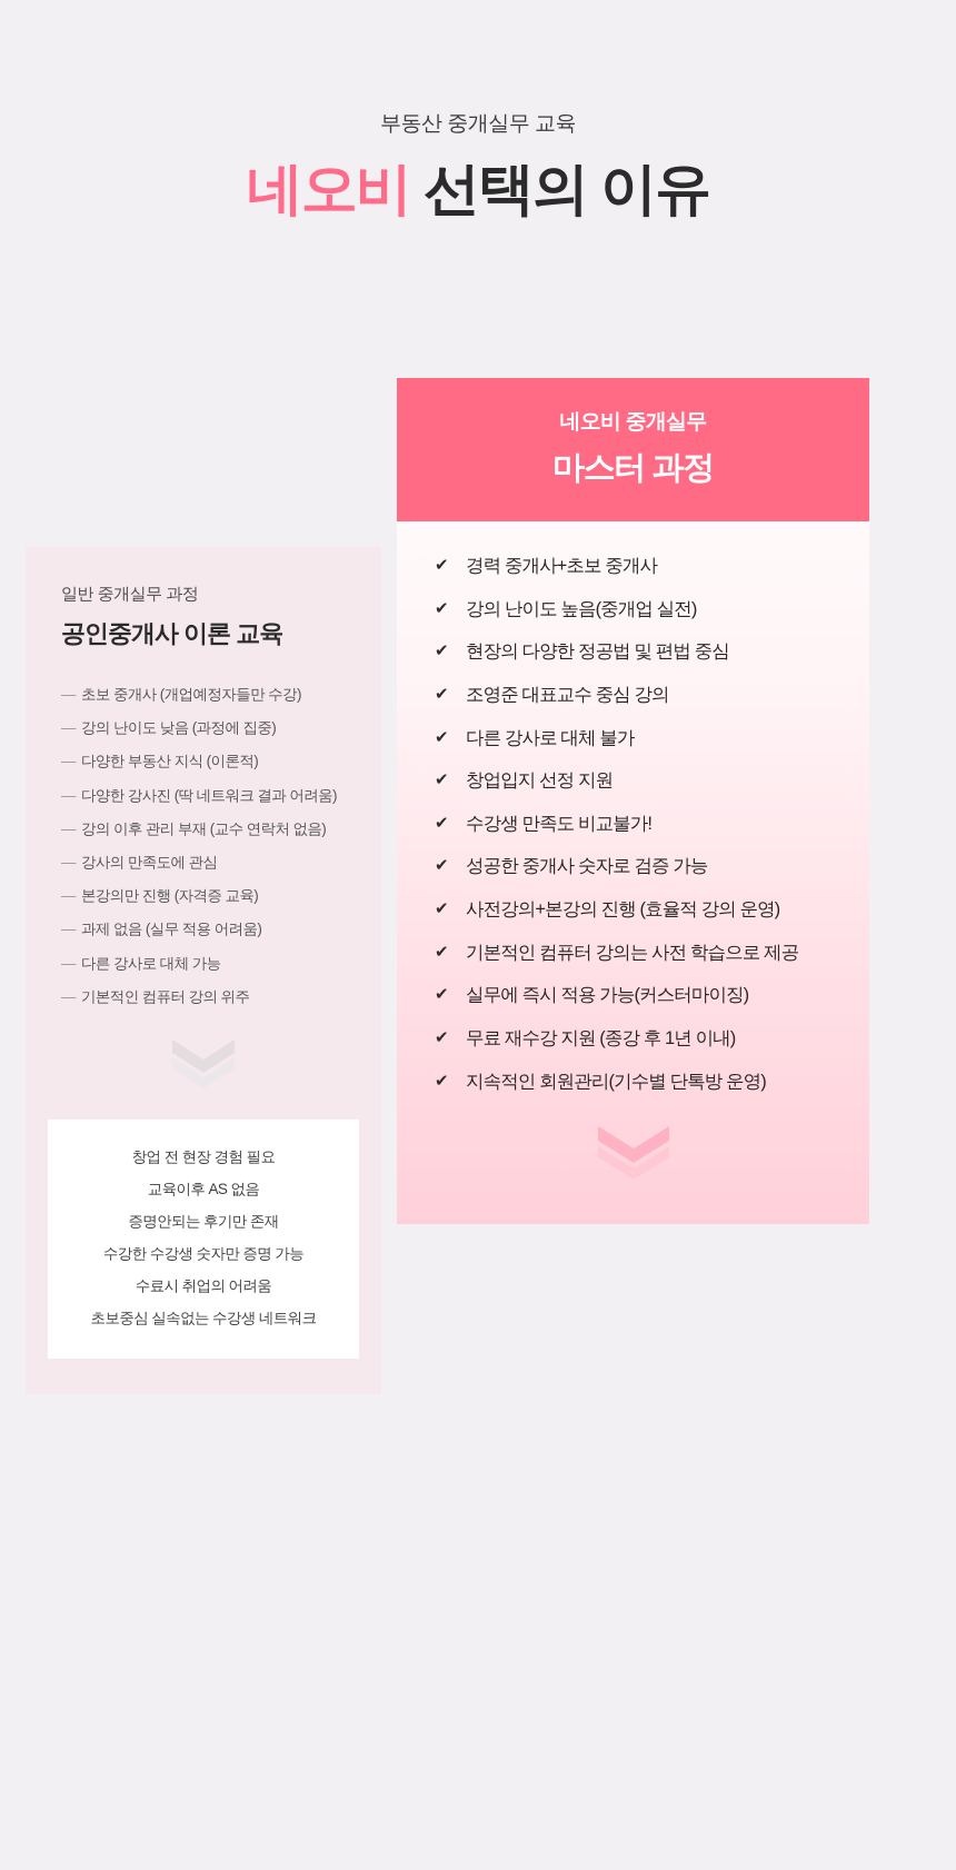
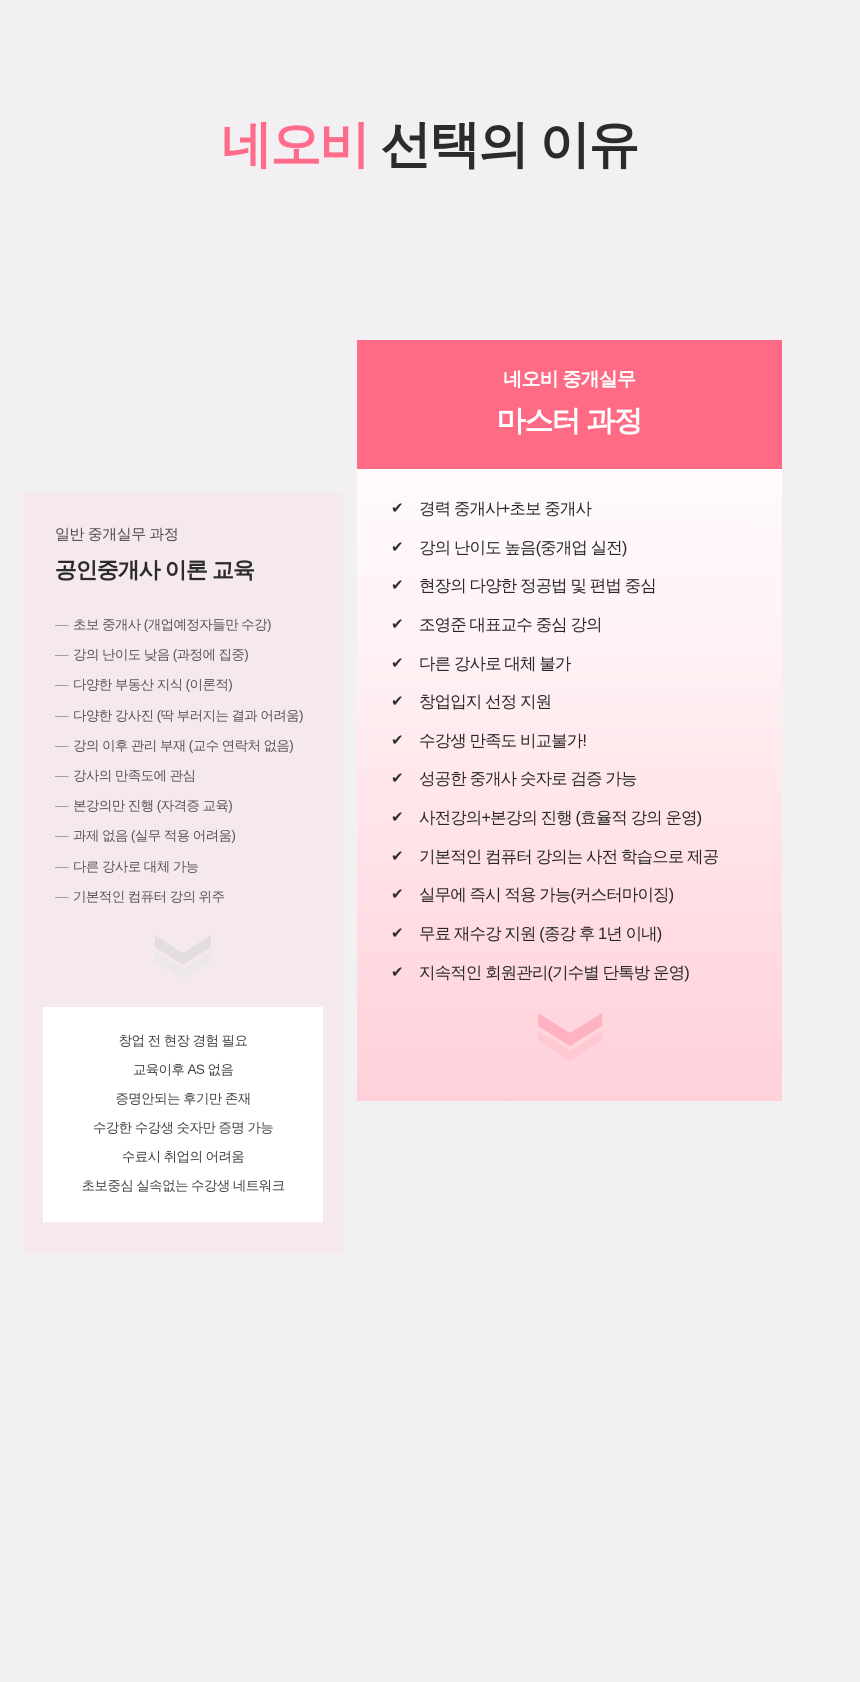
- 부동산 중개실무 교육
  네오비 선택의 이유
  일반 중개실무 과정
  공인중개사 이론 교육
  —
  초보 중개사 (개업예정자들만 수강)
  —
  강의 난이도 낮음 (과정에 집중)
  —
  다양한 부동산 지식 (이론적)
  —
- 다양한 강사진 (딱 네트워크 결과 어려움)
+ 다양한 강사진 (딱 부러지는 결과 어려움)
  —
  강의 이후 관리 부재 (교수 연락처 없음)
  —
  강사의 만족도에 관심
  —
  본강의만 진행 (자격증 교육)
  —
  과제 없음 (실무 적용 어려움)
  —
  다른 강사로 대체 가능
  —
  기본적인 컴퓨터 강의 위주
  창업 전 현장 경험 필요
  교육이후 AS 없음
  증명안되는 후기만 존재
  수강한 수강생 숫자만 증명 가능
  수료시 취업의 어려움
  초보중심 실속없는 수강생 네트워크
  네오비 중개실무
  마스터 과정
  ✔
  경력 중개사+초보 중개사
  ✔
  강의 난이도 높음(중개업 실전)
  ✔
  현장의 다양한 정공법 및 편법 중심
  ✔
  조영준 대표교수 중심 강의
  ✔
  다른 강사로 대체 불가
  ✔
  창업입지 선정 지원
  ✔
  수강생 만족도 비교불가!
  ✔
  성공한 중개사 숫자로 검증 가능
  ✔
  사전강의+본강의 진행 (효율적 강의 운영)
  ✔
  기본적인 컴퓨터 강의는 사전 학습으로 제공
  ✔
  실무에 즉시 적용 가능(커스터마이징)
  ✔
  무료 재수강 지원 (종강 후 1년 이내)
  ✔
  지속적인 회원관리(기수별 단톡방 운영)
